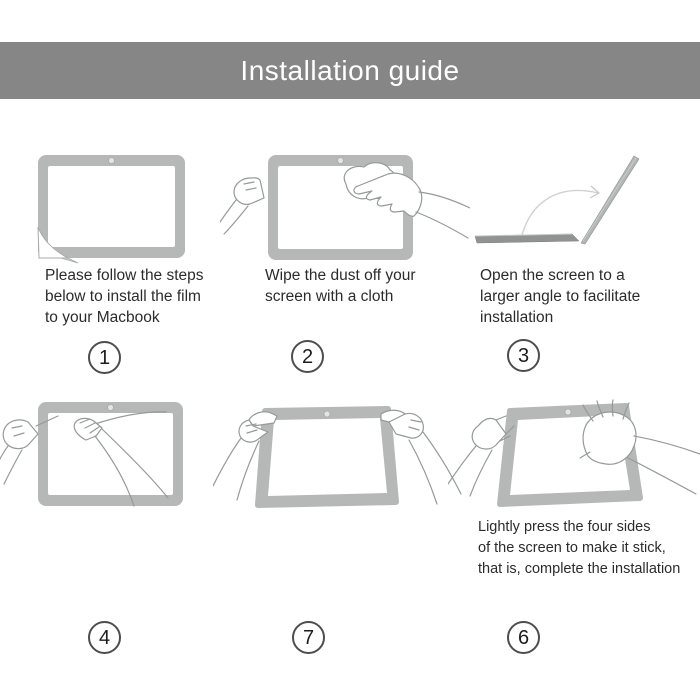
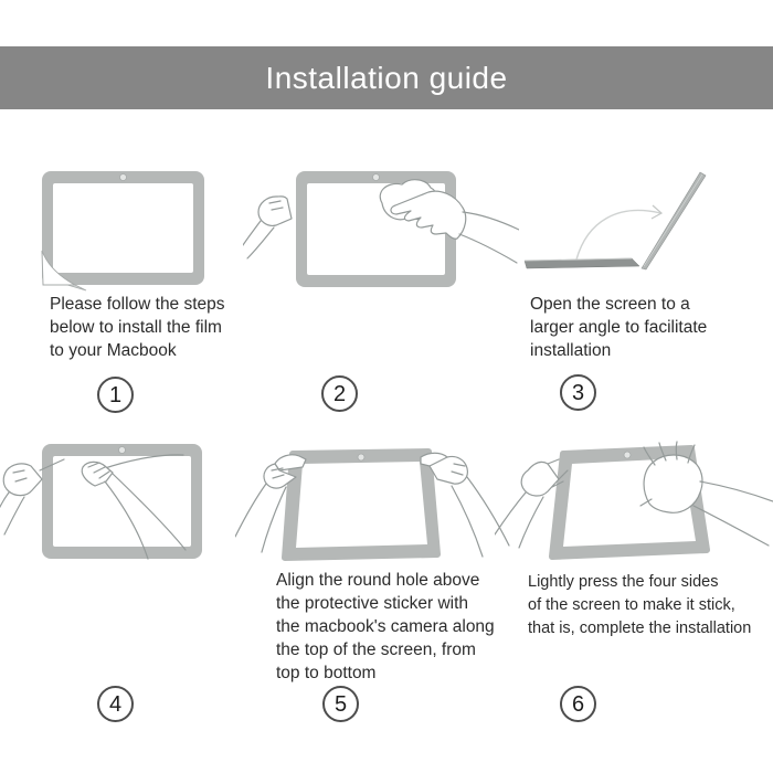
  Installation guide
  Please follow the steps
  below to install the film
  to your Macbook
- Wipe the dust off your
- screen with a cloth
  Open the screen to a
  larger angle to facilitate
  installation
+ Align the round hole above
+ the protective sticker with
+ the macbook's camera along
+ the top of the screen, from
+ top to bottom
  Lightly press the four sides
  of the screen to make it stick,
  that is, complete the installation
  1
  2
  3
  4
- 7
+ 5
  6
